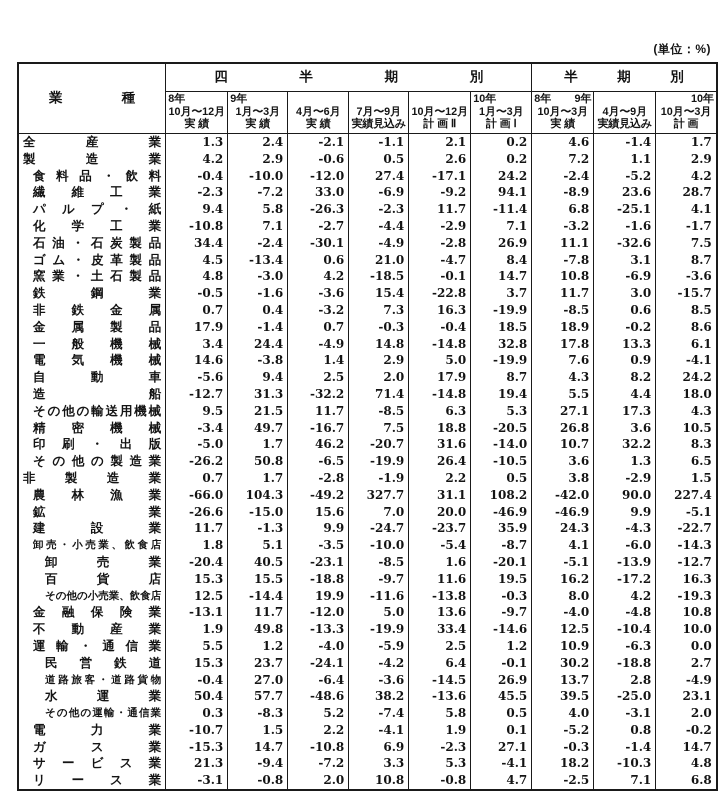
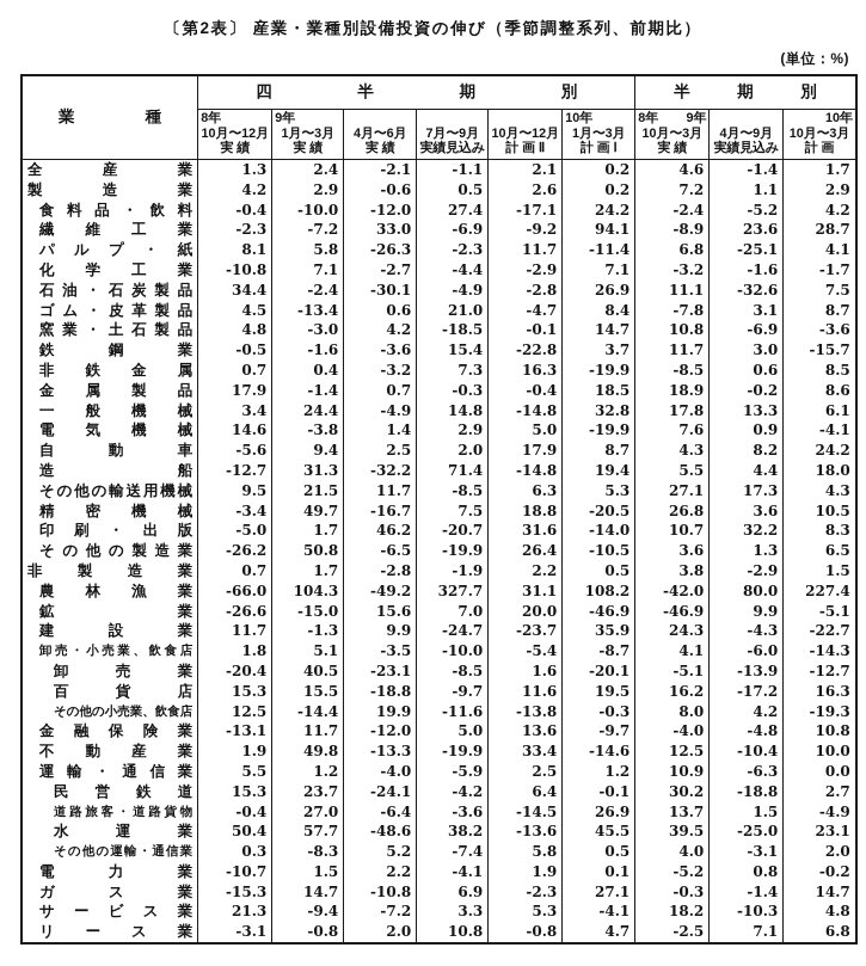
+ 〔第2表〕 産業・業種別設備投資の伸び（季節調整系列、前期比）
  (単位：%)
  業 種	四 半 期 別	半 期 別
  8年10月〜12月実 績	9年1月〜3月実 績	4月〜6月実 績	7月〜9月実績見込み	10月〜12月計 画 Ⅱ	10年1月〜3月計 画 Ⅰ	8年 9年10月〜3月実 績	4月〜9月実績見込み	10年10月〜3月計 画
  全 産 業	1.3	2.4	-2.1	-1.1	2.1	0.2	4.6	-1.4	1.7
  製 造 業	4.2	2.9	-0.6	0.5	2.6	0.2	7.2	1.1	2.9
  食 料 品 ・ 飲 料	-0.4	-10.0	-12.0	27.4	-17.1	24.2	-2.4	-5.2	4.2
  繊 維 工 業	-2.3	-7.2	33.0	-6.9	-9.2	94.1	-8.9	23.6	28.7
- パ ル プ ・ 紙	9.4	5.8	-26.3	-2.3	11.7	-11.4	6.8	-25.1	4.1
+ パ ル プ ・ 紙	8.1	5.8	-26.3	-2.3	11.7	-11.4	6.8	-25.1	4.1
  化 学 工 業	-10.8	7.1	-2.7	-4.4	-2.9	7.1	-3.2	-1.6	-1.7
  石 油 ・ 石 炭 製 品	34.4	-2.4	-30.1	-4.9	-2.8	26.9	11.1	-32.6	7.5
  ゴ ム ・ 皮 革 製 品	4.5	-13.4	0.6	21.0	-4.7	8.4	-7.8	3.1	8.7
  窯 業 ・ 土 石 製 品	4.8	-3.0	4.2	-18.5	-0.1	14.7	10.8	-6.9	-3.6
  鉄 鋼 業	-0.5	-1.6	-3.6	15.4	-22.8	3.7	11.7	3.0	-15.7
  非 鉄 金 属	0.7	0.4	-3.2	7.3	16.3	-19.9	-8.5	0.6	8.5
  金 属 製 品	17.9	-1.4	0.7	-0.3	-0.4	18.5	18.9	-0.2	8.6
  一 般 機 械	3.4	24.4	-4.9	14.8	-14.8	32.8	17.8	13.3	6.1
  電 気 機 械	14.6	-3.8	1.4	2.9	5.0	-19.9	7.6	0.9	-4.1
  自 動 車	-5.6	9.4	2.5	2.0	17.9	8.7	4.3	8.2	24.2
  造 船	-12.7	31.3	-32.2	71.4	-14.8	19.4	5.5	4.4	18.0
  そ の 他 の 輸 送 用 機 械	9.5	21.5	11.7	-8.5	6.3	5.3	27.1	17.3	4.3
  精 密 機 械	-3.4	49.7	-16.7	7.5	18.8	-20.5	26.8	3.6	10.5
  印 刷 ・ 出 版	-5.0	1.7	46.2	-20.7	31.6	-14.0	10.7	32.2	8.3
  そ の 他 の 製 造 業	-26.2	50.8	-6.5	-19.9	26.4	-10.5	3.6	1.3	6.5
  非 製 造 業	0.7	1.7	-2.8	-1.9	2.2	0.5	3.8	-2.9	1.5
- 農 林 漁 業	-66.0	104.3	-49.2	327.7	31.1	108.2	-42.0	90.0	227.4
+ 農 林 漁 業	-66.0	104.3	-49.2	327.7	31.1	108.2	-42.0	80.0	227.4
  鉱 業	-26.6	-15.0	15.6	7.0	20.0	-46.9	-46.9	9.9	-5.1
  建 設 業	11.7	-1.3	9.9	-24.7	-23.7	35.9	24.3	-4.3	-22.7
  卸 売 ・ 小 売 業 、 飲 食 店	1.8	5.1	-3.5	-10.0	-5.4	-8.7	4.1	-6.0	-14.3
  卸 売 業	-20.4	40.5	-23.1	-8.5	1.6	-20.1	-5.1	-13.9	-12.7
  百 貨 店	15.3	15.5	-18.8	-9.7	11.6	19.5	16.2	-17.2	16.3
  その他の小売業、飲食店	12.5	-14.4	19.9	-11.6	-13.8	-0.3	8.0	4.2	-19.3
  金 融 保 険 業	-13.1	11.7	-12.0	5.0	13.6	-9.7	-4.0	-4.8	10.8
  不 動 産 業	1.9	49.8	-13.3	-19.9	33.4	-14.6	12.5	-10.4	10.0
  運 輸 ・ 通 信 業	5.5	1.2	-4.0	-5.9	2.5	1.2	10.9	-6.3	0.0
  民 営 鉄 道	15.3	23.7	-24.1	-4.2	6.4	-0.1	30.2	-18.8	2.7
- 道 路 旅 客 ・ 道 路 貨 物	-0.4	27.0	-6.4	-3.6	-14.5	26.9	13.7	2.8	-4.9
+ 道 路 旅 客 ・ 道 路 貨 物	-0.4	27.0	-6.4	-3.6	-14.5	26.9	13.7	1.5	-4.9
  水 運 業	50.4	57.7	-48.6	38.2	-13.6	45.5	39.5	-25.0	23.1
  その他の運輸・通信業	0.3	-8.3	5.2	-7.4	5.8	0.5	4.0	-3.1	2.0
  電 力 業	-10.7	1.5	2.2	-4.1	1.9	0.1	-5.2	0.8	-0.2
  ガ ス 業	-15.3	14.7	-10.8	6.9	-2.3	27.1	-0.3	-1.4	14.7
  サ ー ビ ス 業	21.3	-9.4	-7.2	3.3	5.3	-4.1	18.2	-10.3	4.8
  リ ー ス 業	-3.1	-0.8	2.0	10.8	-0.8	4.7	-2.5	7.1	6.8
